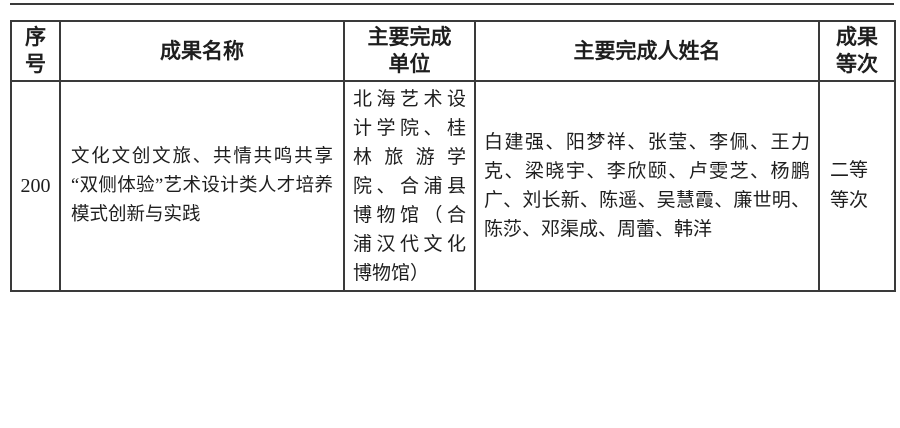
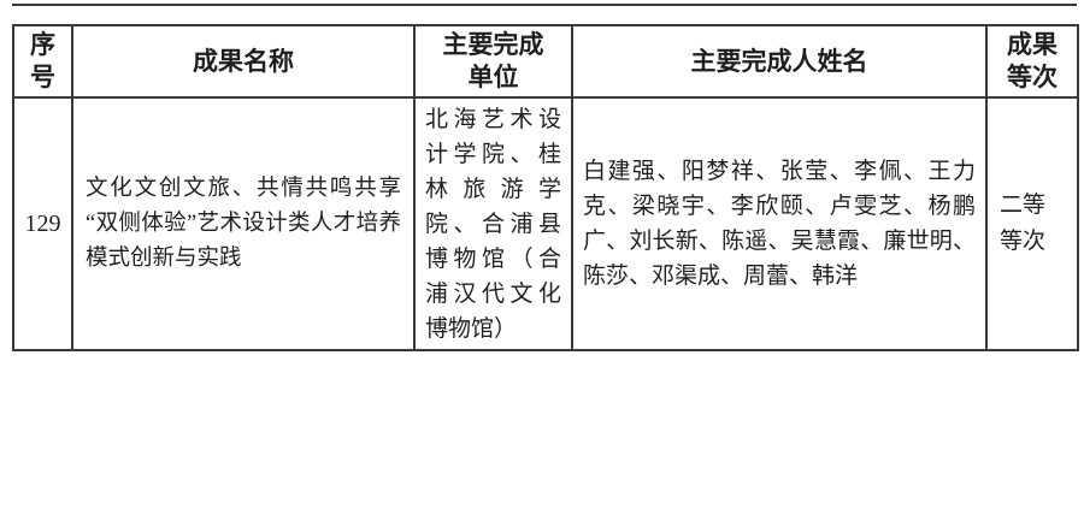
  序号	成果名称	主要完成单位	主要完成人姓名	成果等次
- 200	文化文创文旅、共情共鸣共享“双侧体验”艺术设计类人才培养模式创新与实践	北海艺术设计学院、桂林旅游学院、合浦县博物馆（合浦汉代文化博物馆）	白建强、阳梦祥、张莹、李佩、王力克、梁晓宇、李欣颐、卢雯芝、杨鹏广、刘长新、陈遥、吴慧霞、廉世明、陈莎、邓渠成、周蕾、韩洋	二等等次
+ 129	文化文创文旅、共情共鸣共享“双侧体验”艺术设计类人才培养模式创新与实践	北海艺术设计学院、桂林旅游学院、合浦县博物馆（合浦汉代文化博物馆）	白建强、阳梦祥、张莹、李佩、王力克、梁晓宇、李欣颐、卢雯芝、杨鹏广、刘长新、陈遥、吴慧霞、廉世明、陈莎、邓渠成、周蕾、韩洋	二等等次
